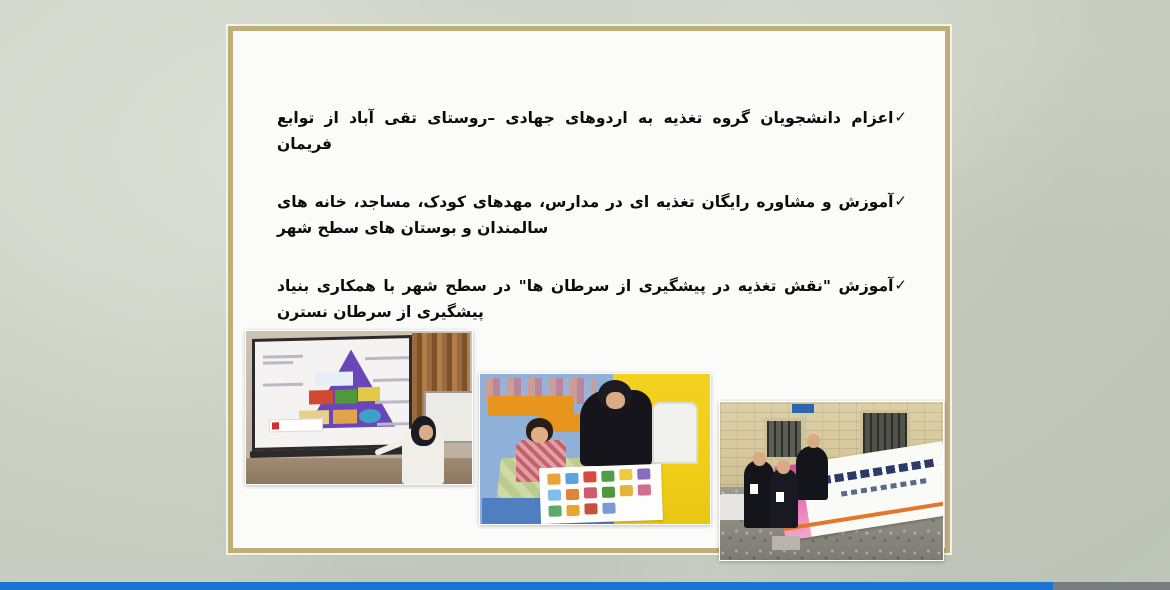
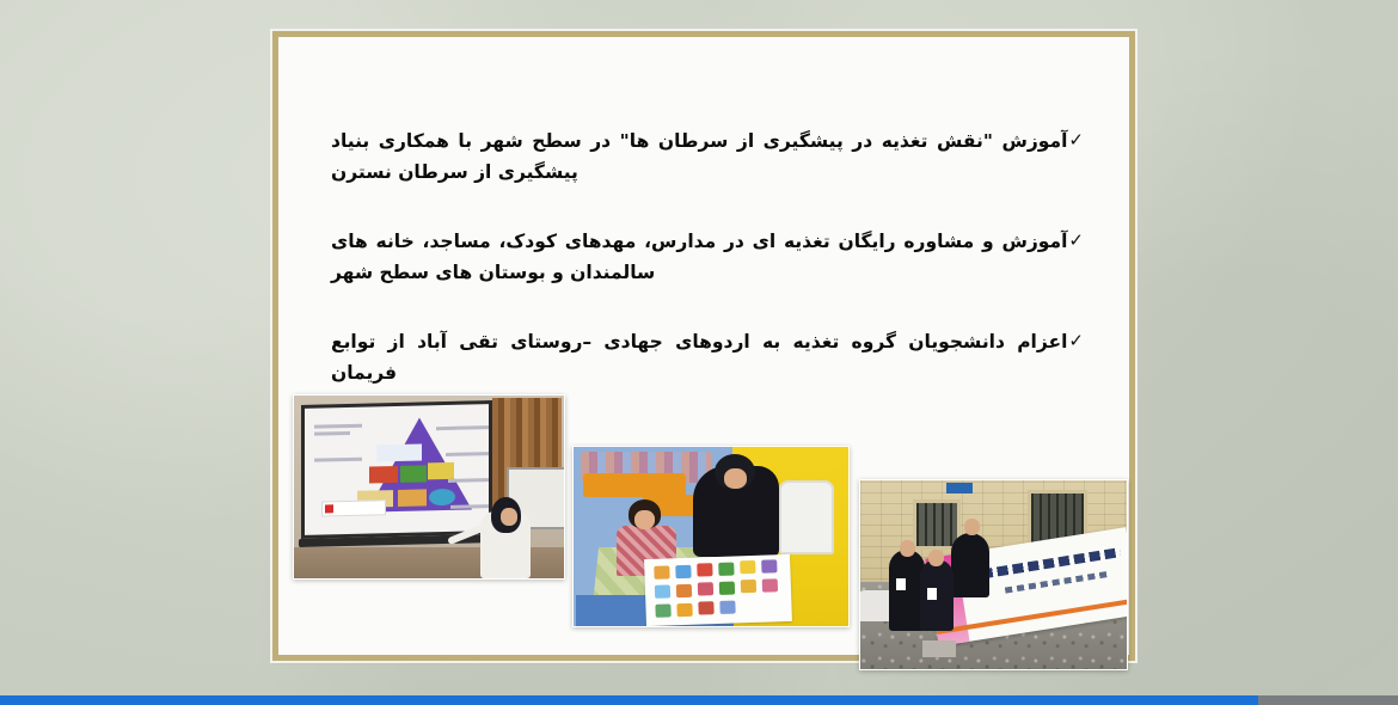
  ✓
- اعزام دانشجویان گروه تغذیه به اردوهای جهادی –روستای تقی آباد از توابع فریمان
+ آموزش "نقش تغذیه در پیشگیری از سرطان ها" در سطح شهر با همکاری بنیاد پیشگیری از سرطان نسترن
  ✓
  آموزش و مشاوره رایگان تغذیه ای در مدارس، مهدهای کودک، مساجد، خانه های سالمندان و بوستان های سطح شهر
  ✓
- آموزش "نقش تغذیه در پیشگیری از سرطان ها" در سطح شهر با همکاری بنیاد پیشگیری از سرطان نسترن
+ اعزام دانشجویان گروه تغذیه به اردوهای جهادی –روستای تقی آباد از توابع فریمان
